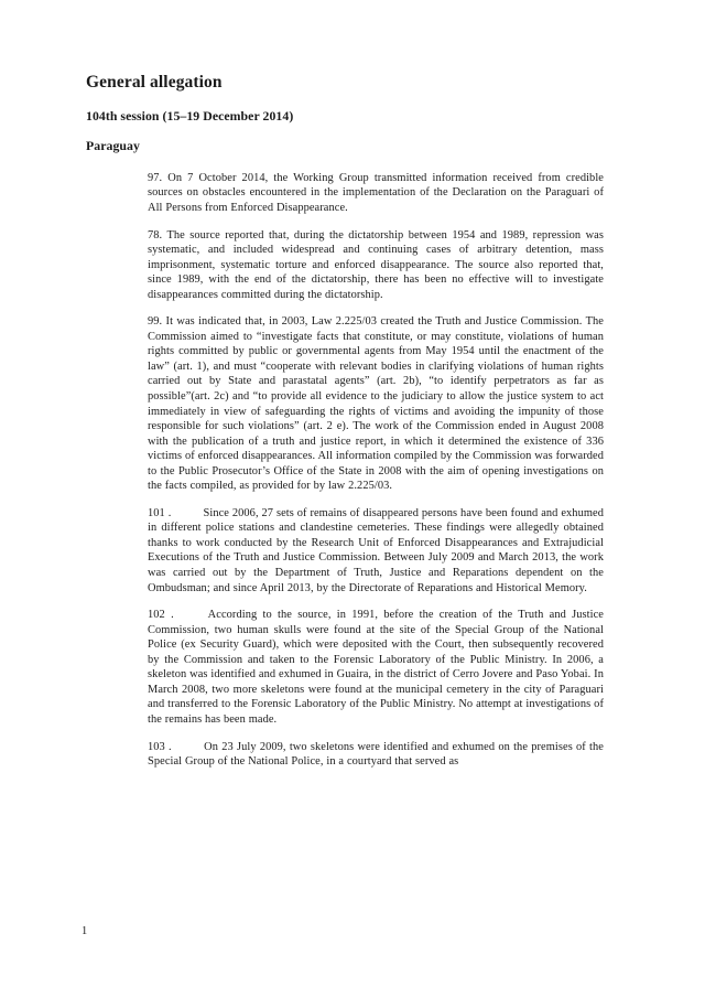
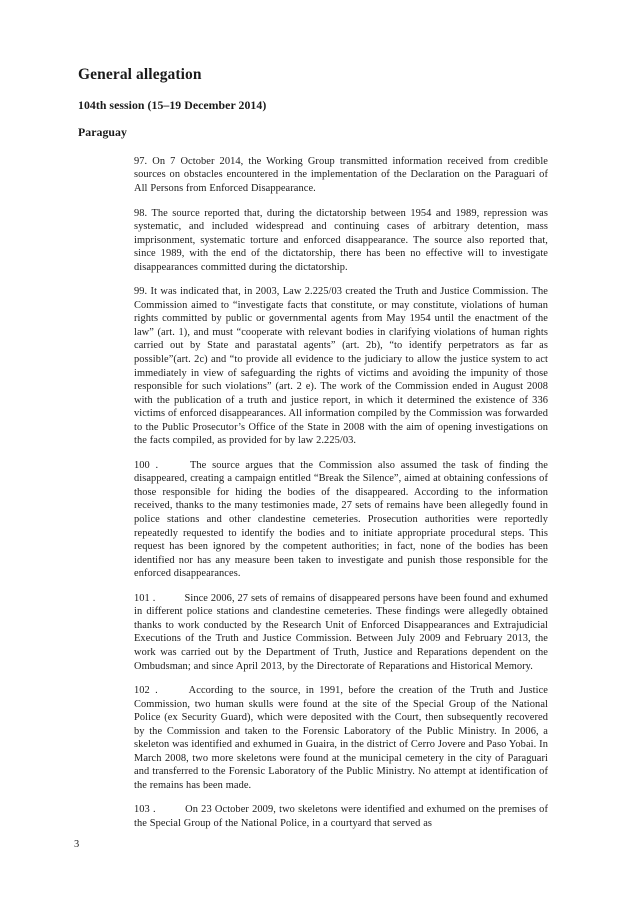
  General allegation
  104th session (15–19 December 2014)
  Paraguay
  97. On 7 October 2014, the Working Group transmitted information received from credible sources on obstacles encountered in the implementation of the Declaration on the Paraguari of All Persons from Enforced Disappearance.
- 78. The source reported that, during the dictatorship between 1954 and 1989, repression was systematic, and included widespread and continuing cases of arbitrary detention, mass imprisonment, systematic torture and enforced disappearance. The source also reported that, since 1989, with the end of the dictatorship, there has been no effective will to investigate disappearances committed during the dictatorship.
+ 98. The source reported that, during the dictatorship between 1954 and 1989, repression was systematic, and included widespread and continuing cases of arbitrary detention, mass imprisonment, systematic torture and enforced disappearance. The source also reported that, since 1989, with the end of the dictatorship, there has been no effective will to investigate disappearances committed during the dictatorship.
  99. It was indicated that, in 2003, Law 2.225/03 created the Truth and Justice Commission. The Commission aimed to “investigate facts that constitute, or may constitute, violations of human rights committed by public or governmental agents from May 1954 until the enactment of the law” (art. 1), and must “cooperate with relevant bodies in clarifying violations of human rights carried out by State and parastatal agents” (art. 2b), “to identify perpetrators as far as possible”(art. 2c) and “to provide all evidence to the judiciary to allow the justice system to act immediately in view of safeguarding the rights of victims and avoiding the impunity of those responsible for such violations” (art. 2 e). The work of the Commission ended in August 2008 with the publication of a truth and justice report, in which it determined the existence of 336 victims of enforced disappearances. All information compiled by the Commission was forwarded to the Public Prosecutor’s Office of the State in 2008 with the aim of opening investigations on the facts compiled, as provided for by law 2.225/03.
+ 100 . The source argues that the Commission also assumed the task of finding the disappeared, creating a campaign entitled “Break the Silence”, aimed at obtaining confessions of those responsible for hiding the bodies of the disappeared. According to the information received, thanks to the many testimonies made, 27 sets of remains have been allegedly found in police stations and other clandestine cemeteries. Prosecution authorities were reportedly repeatedly requested to identify the bodies and to initiate appropriate procedural steps. This request has been ignored by the competent authorities; in fact, none of the bodies has been identified nor has any measure been taken to investigate and punish those responsible for the enforced disappearances.
- 101 . Since 2006, 27 sets of remains of disappeared persons have been found and exhumed in different police stations and clandestine cemeteries. These findings were allegedly obtained thanks to work conducted by the Research Unit of Enforced Disappearances and Extrajudicial Executions of the Truth and Justice Commission. Between July 2009 and March 2013, the work was carried out by the Department of Truth, Justice and Reparations dependent on the Ombudsman; and since April 2013, by the Directorate of Reparations and Historical Memory.
+ 101 . Since 2006, 27 sets of remains of disappeared persons have been found and exhumed in different police stations and clandestine cemeteries. These findings were allegedly obtained thanks to work conducted by the Research Unit of Enforced Disappearances and Extrajudicial Executions of the Truth and Justice Commission. Between July 2009 and February 2013, the work was carried out by the Department of Truth, Justice and Reparations dependent on the Ombudsman; and since April 2013, by the Directorate of Reparations and Historical Memory.
- 102 . According to the source, in 1991, before the creation of the Truth and Justice Commission, two human skulls were found at the site of the Special Group of the National Police (ex Security Guard), which were deposited with the Court, then subsequently recovered by the Commission and taken to the Forensic Laboratory of the Public Ministry. In 2006, a skeleton was identified and exhumed in Guaira, in the district of Cerro Jovere and Paso Yobai. In March 2008, two more skeletons were found at the municipal cemetery in the city of Paraguari and transferred to the Forensic Laboratory of the Public Ministry. No attempt at investigations of the remains has been made.
+ 102 . According to the source, in 1991, before the creation of the Truth and Justice Commission, two human skulls were found at the site of the Special Group of the National Police (ex Security Guard), which were deposited with the Court, then subsequently recovered by the Commission and taken to the Forensic Laboratory of the Public Ministry. In 2006, a skeleton was identified and exhumed in Guaira, in the district of Cerro Jovere and Paso Yobai. In March 2008, two more skeletons were found at the municipal cemetery in the city of Paraguari and transferred to the Forensic Laboratory of the Public Ministry. No attempt at identification of the remains has been made.
- 103 . On 23 July 2009, two skeletons were identified and exhumed on the premises of the Special Group of the National Police, in a courtyard that served as
+ 103 . On 23 October 2009, two skeletons were identified and exhumed on the premises of the Special Group of the National Police, in a courtyard that served as
- 1
+ 3
